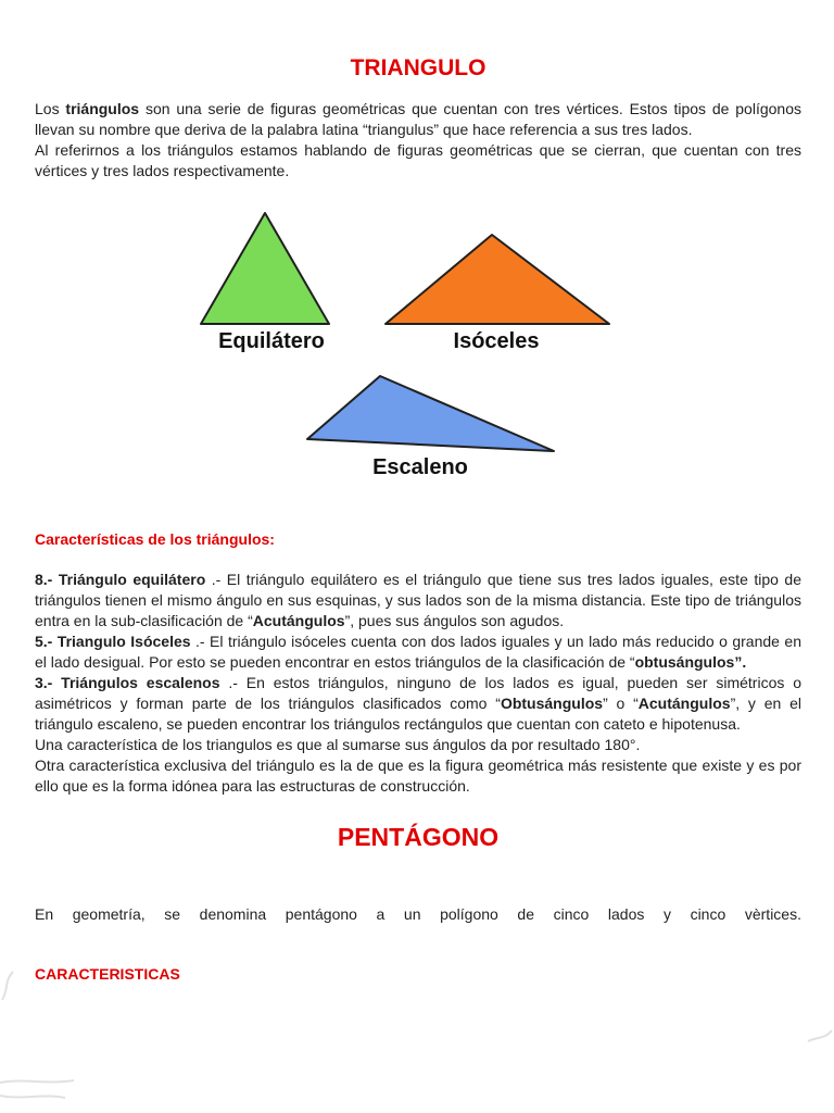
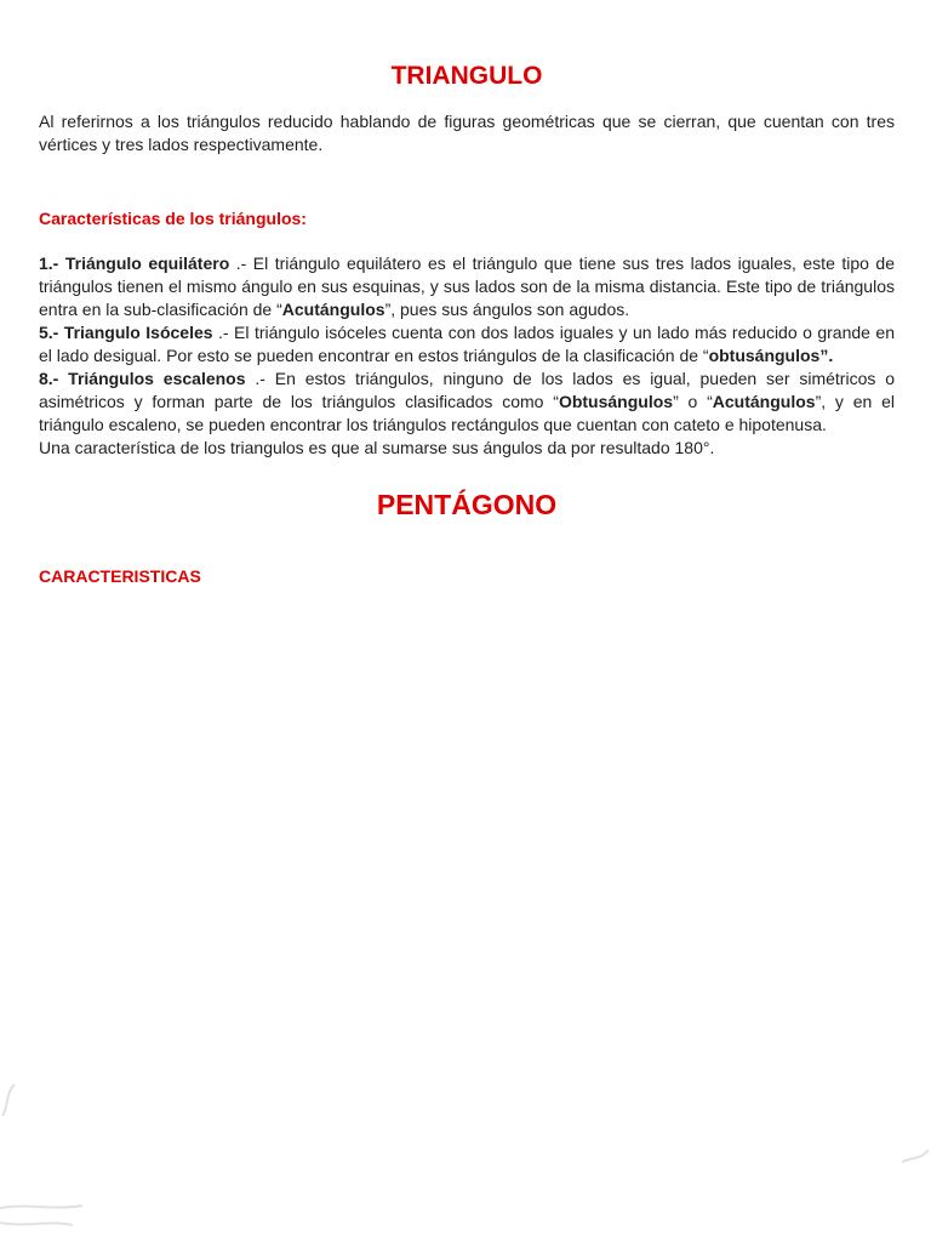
  TRIANGULO
- Los triángulos son una serie de figuras geométricas que cuentan con tres vértices. Estos tipos de polígonos llevan su nombre que deriva de la palabra latina “triangulus” que hace referencia a sus tres lados.
- Al referirnos a los triángulos estamos hablando de figuras geométricas que se cierran, que cuentan con tres vértices y tres lados respectivamente.
+ Al referirnos a los triángulos reducido hablando de figuras geométricas que se cierran, que cuentan con tres vértices y tres lados respectivamente.
- Equilátero
- Isóceles
- Escaleno
  Características de los triángulos:
- 8.- Triángulo equilátero .- El triángulo equilátero es el triángulo que tiene sus tres lados iguales, este tipo de triángulos tienen el mismo ángulo en sus esquinas, y sus lados son de la misma distancia. Este tipo de triángulos entra en la sub-clasificación de “Acutángulos”, pues sus ángulos son agudos.
+ 1.- Triángulo equilátero .- El triángulo equilátero es el triángulo que tiene sus tres lados iguales, este tipo de triángulos tienen el mismo ángulo en sus esquinas, y sus lados son de la misma distancia. Este tipo de triángulos entra en la sub-clasificación de “Acutángulos”, pues sus ángulos son agudos.
  5.- Triangulo Isóceles .- El triángulo isóceles cuenta con dos lados iguales y un lado más reducido o grande en el lado desigual. Por esto se pueden encontrar en estos triángulos de la clasificación de “obtusángulos”.
- 3.- Triángulos escalenos .- En estos triángulos, ninguno de los lados es igual, pueden ser simétricos o asimétricos y forman parte de los triángulos clasificados como “Obtusángulos” o “Acutángulos”, y en el triángulo escaleno, se pueden encontrar los triángulos rectángulos que cuentan con cateto e hipotenusa.
+ 8.- Triángulos escalenos .- En estos triángulos, ninguno de los lados es igual, pueden ser simétricos o asimétricos y forman parte de los triángulos clasificados como “Obtusángulos” o “Acutángulos”, y en el triángulo escaleno, se pueden encontrar los triángulos rectángulos que cuentan con cateto e hipotenusa.
  Una característica de los triangulos es que al sumarse sus ángulos da por resultado 180°.
- Otra característica exclusiva del triángulo es la de que es la figura geométrica más resistente que existe y es por ello que es la forma idónea para las estructuras de construcción.
  PENTÁGONO
- En geometría, se denomina pentágono a un polígono de cinco lados y cinco vèrtices.
  CARACTERISTICAS
